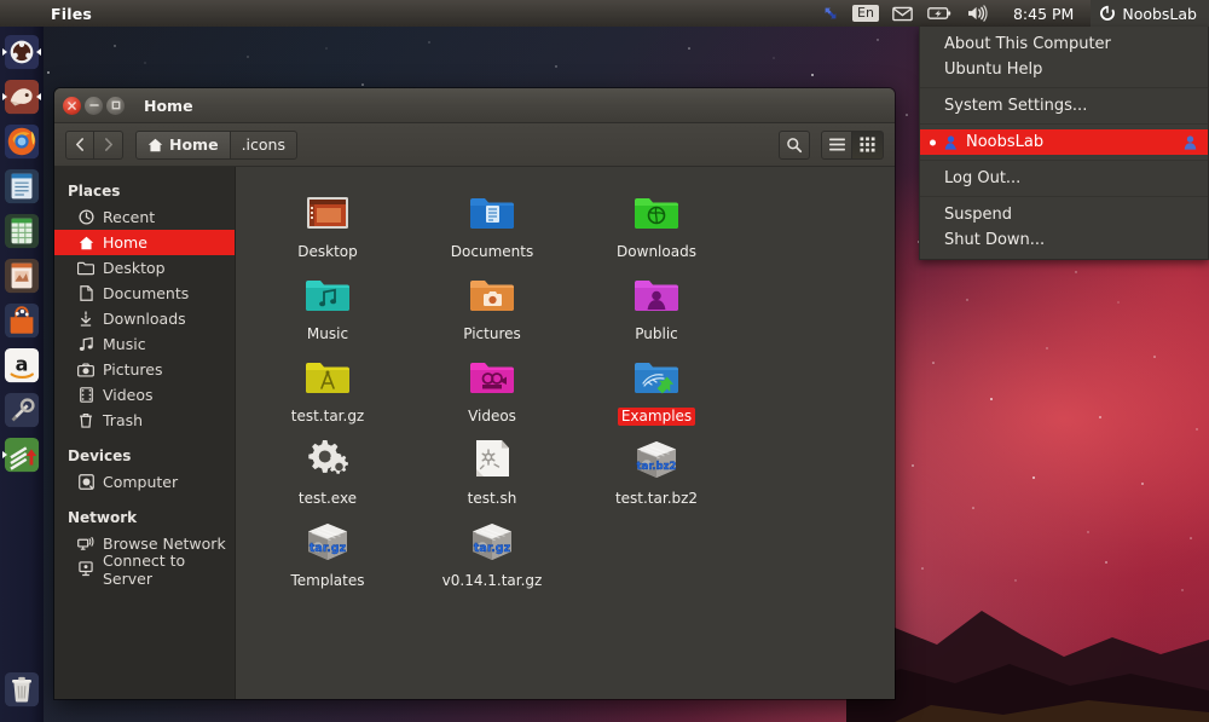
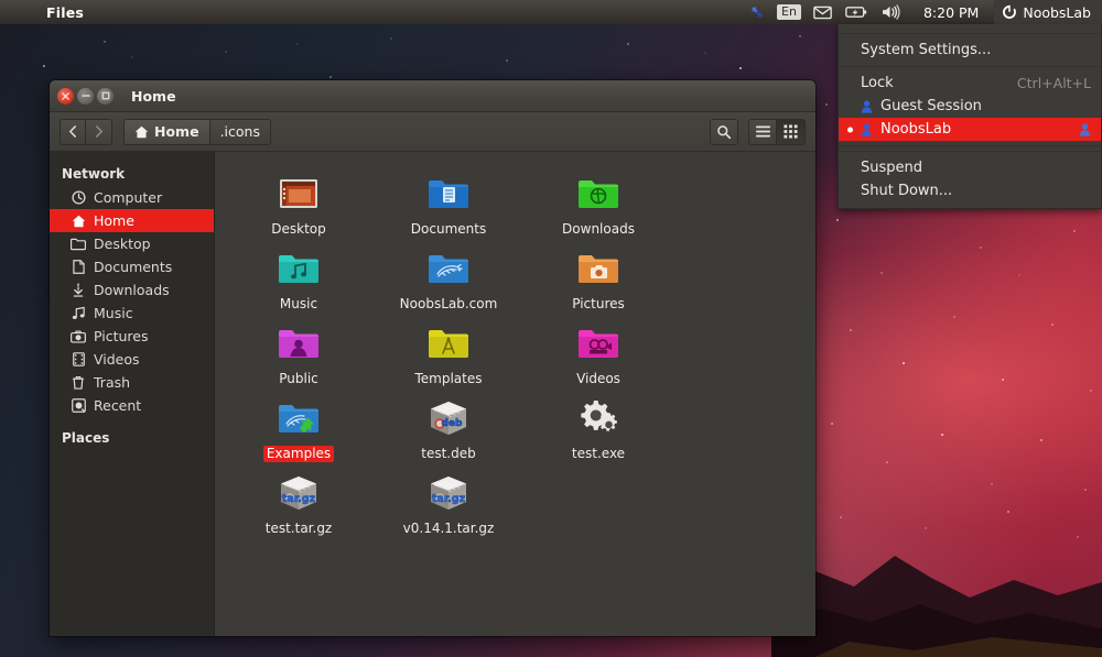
  Files
  En
- 8:45 PM
+ 8:20 PM
  NoobsLab
- About This Computer
- Ubuntu Help
  System Settings...
+ Lock
+ Ctrl+Alt+L
+ Guest Session
  NoobsLab
- Log Out...
  Suspend
  Shut Down...
- a
  Home
  Home
  .icons
- Places
+ Network
- Recent
+ Computer
  Home
  Desktop
  Documents
  Downloads
  Music
  Pictures
  Videos
  Trash
- Devices
- Computer
+ Recent
- Network
+ Places
- Browse Network
- Connect to Server
  Desktop
  Documents
  Downloads
  Music
+ NoobsLab.com
  Pictures
  Public
- test.tar.gz
+ Templates
  Videos
  Examples
+ deb
+ test.deb
  test.exe
- test.sh
- tar.bz2
- test.tar.bz2
  tar.gz
- Templates
+ test.tar.gz
  tar.gz
  v0.14.1.tar.gz
